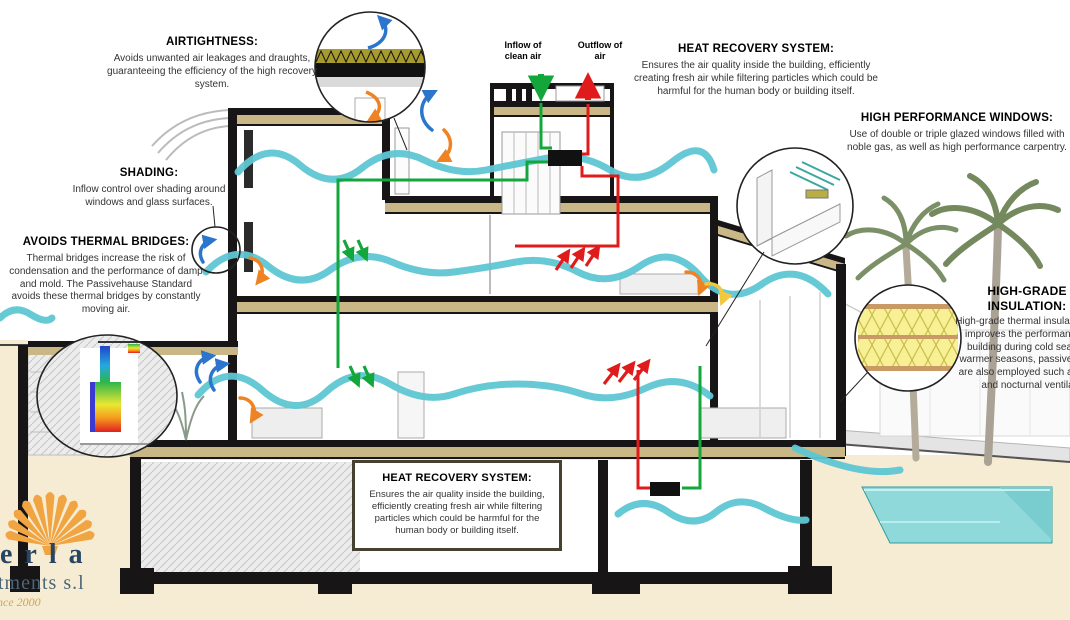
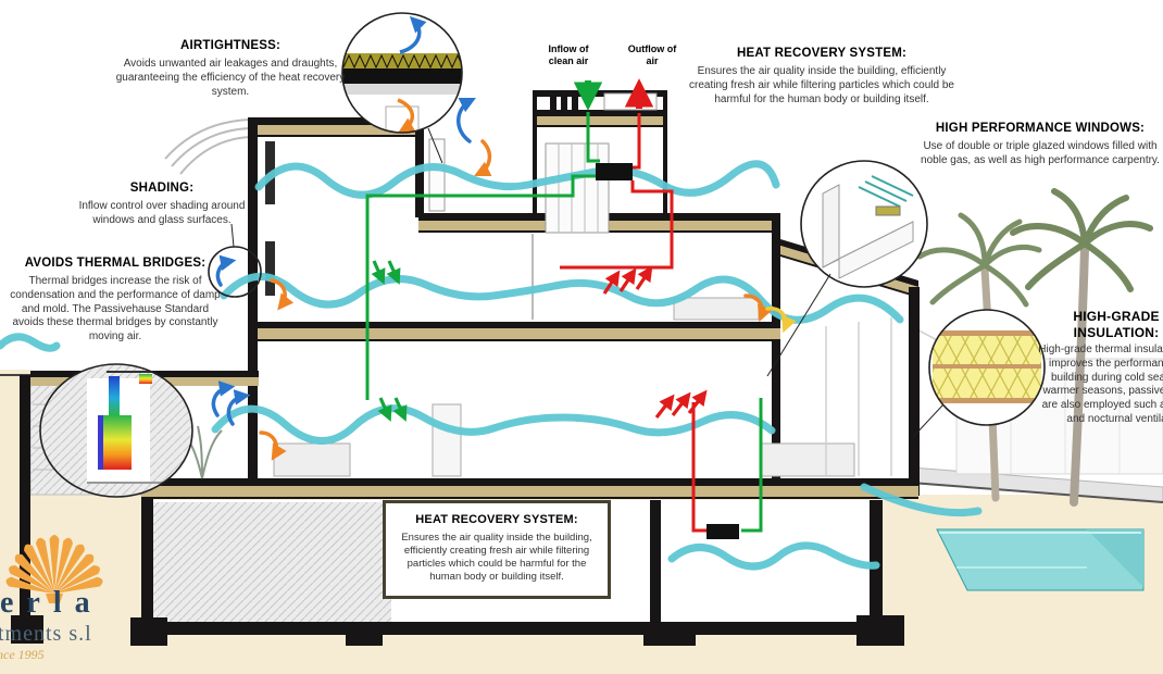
  AIRTIGHTNESS:
- Avoids unwanted air leakages and draughts, guaranteeing the efficiency of the high recovery system.
+ Avoids unwanted air leakages and draughts, guaranteeing the efficiency of the heat recovery system.
  SHADING:
  Inflow control over shading around windows and glass surfaces.
  AVOIDS THERMAL BRIDGES:
  Thermal bridges increase the risk of condensation and the performance of damp and mold. The Passivehause Standard avoids these thermal bridges by constantly moving air.
  HEAT RECOVERY SYSTEM:
  Ensures the air quality inside the building, efficiently creating fresh air while filtering particles which could be harmful for the human body or building itself.
  HIGH PERFORMANCE WINDOWS:
  Use of double or triple glazed windows filled with noble gas, as well as high performance carpentry.
  HIGH-GRADE INSULATION:
  High-grade thermal insula improves the performan building during cold sea warmer seasons, passive are also employed such and nocturnal ventil
  HEAT RECOVERY SYSTEM:
  Ensures the air quality inside the building, efficiently creating fresh air while filtering particles which could be harmful for the human body or building itself.
  Inflow of clean air
  Outflow of air
  erla
  tments s.l
- nce 2000
+ nce 1995
